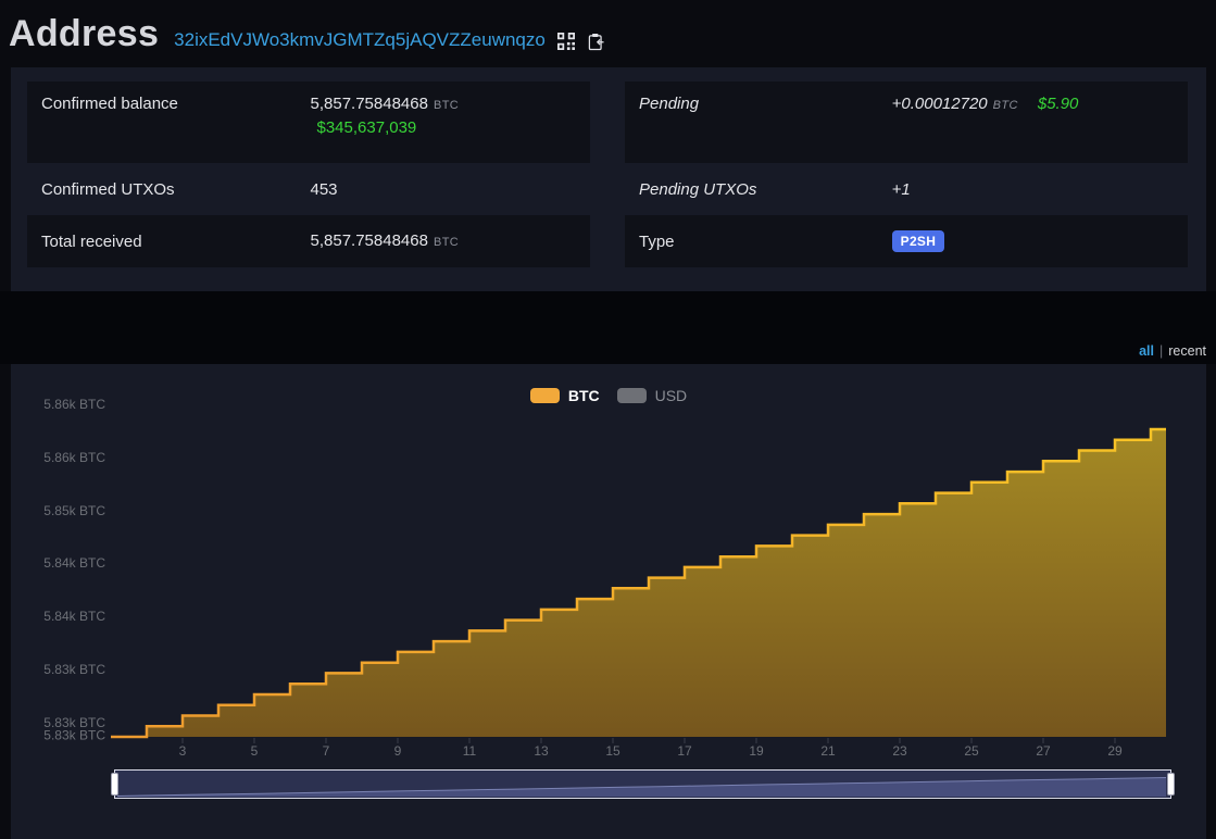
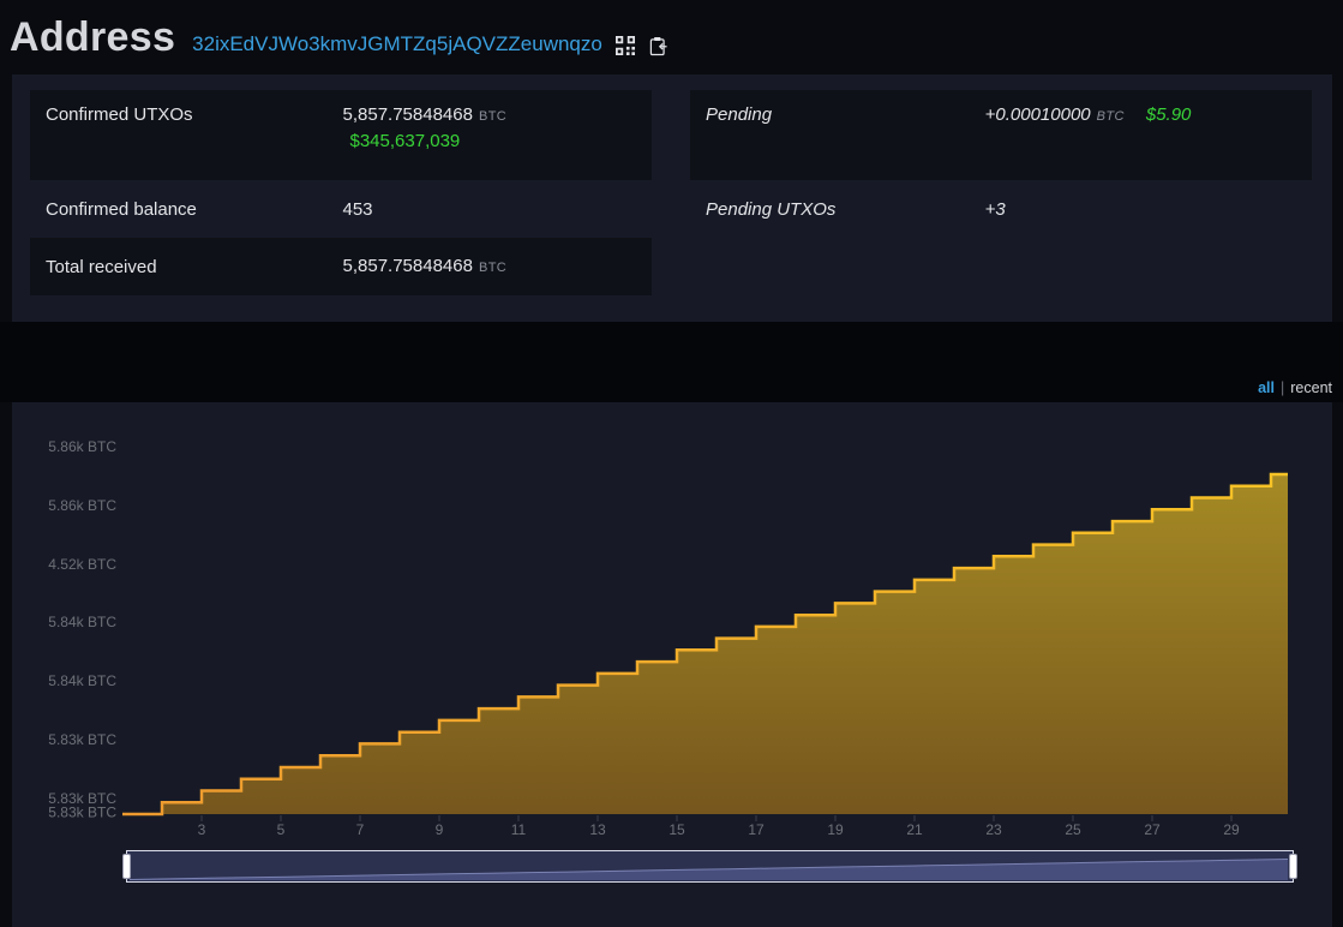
  Address
  32ixEdVJWo3kmvJGMTZq5jAQVZZeuwnqzo
- Confirmed balance
+ Confirmed UTXOs
  5,857.75848468 BTC
  $345,637,039
- Confirmed UTXOs
+ Confirmed balance
  453
  Total received
  5,857.75848468 BTC
  Pending
- +0.00012720 BTC $5.90
+ +0.00010000 BTC $5.90
  Pending UTXOs
- +1
+ +3
- Type
- P2SH
  all | recent
  5.86k BTC
  5.86k BTC
- 5.85k BTC
+ 4.52k BTC
  5.84k BTC
  5.84k BTC
  5.83k BTC
  5.83k BTC
  5.83k BTC
  3
  5
  7
  9
  11
  13
  15
  17
  19
  21
  23
  25
  27
  29
- BTC
- USD
